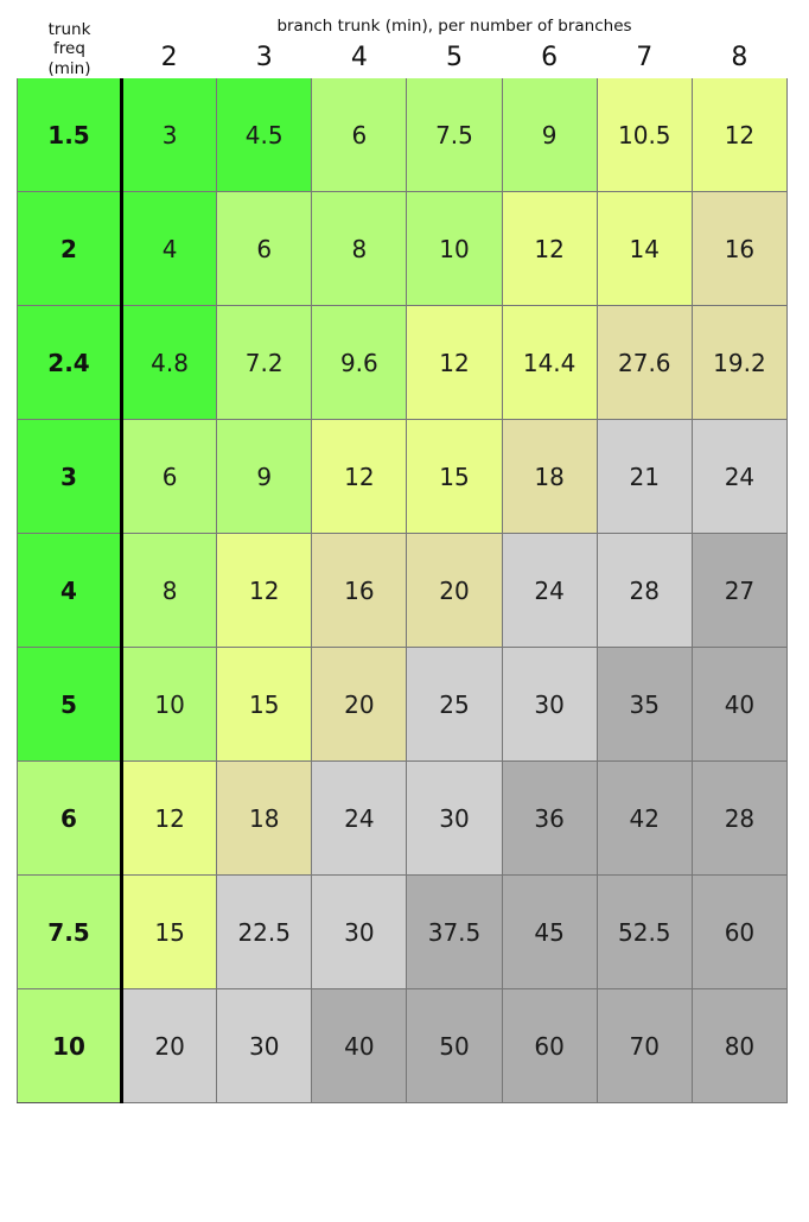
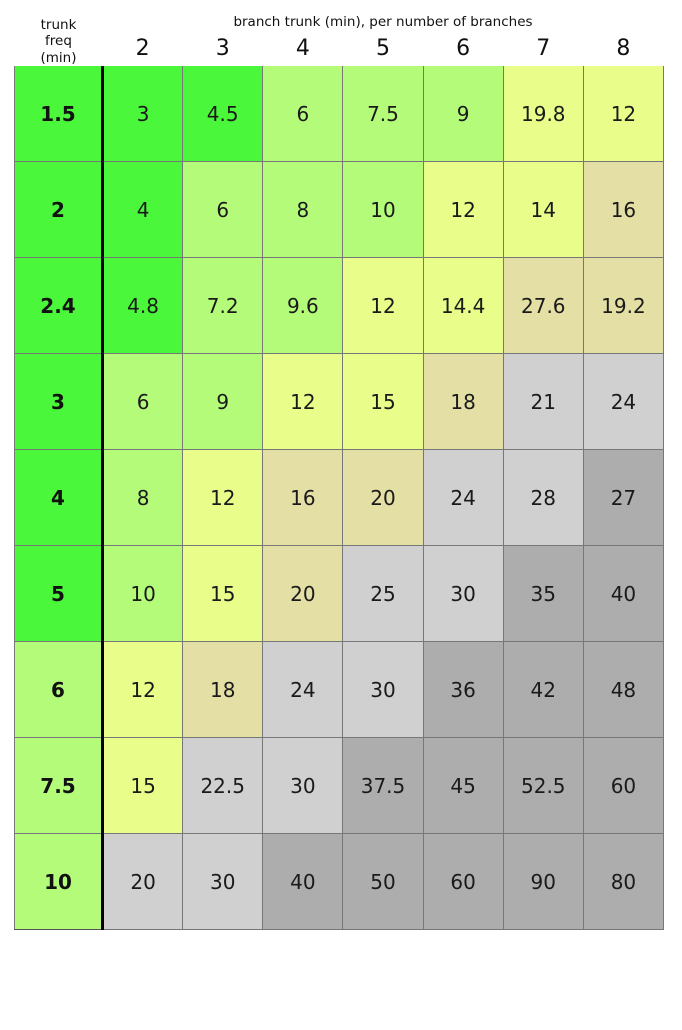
  trunk freq (min)	branch trunk (min), per number of branches
  2	3	4	5	6	7	8
- 1.5	3	4.5	6	7.5	9	10.5	12
+ 1.5	3	4.5	6	7.5	9	19.8	12
  2	4	6	8	10	12	14	16
  2.4	4.8	7.2	9.6	12	14.4	27.6	19.2
  3	6	9	12	15	18	21	24
  4	8	12	16	20	24	28	27
  5	10	15	20	25	30	35	40
- 6	12	18	24	30	36	42	28
+ 6	12	18	24	30	36	42	48
  7.5	15	22.5	30	37.5	45	52.5	60
- 10	20	30	40	50	60	70	80
+ 10	20	30	40	50	60	90	80
